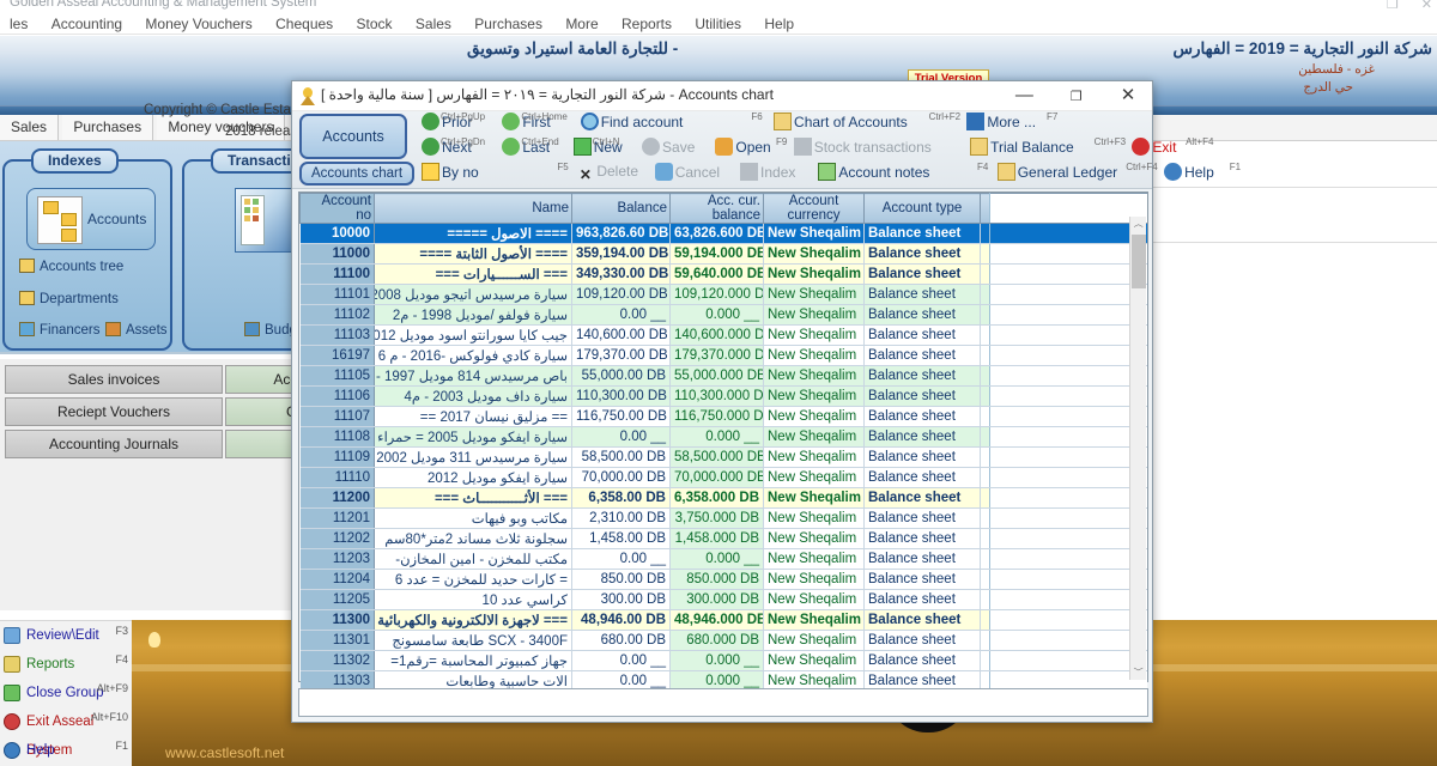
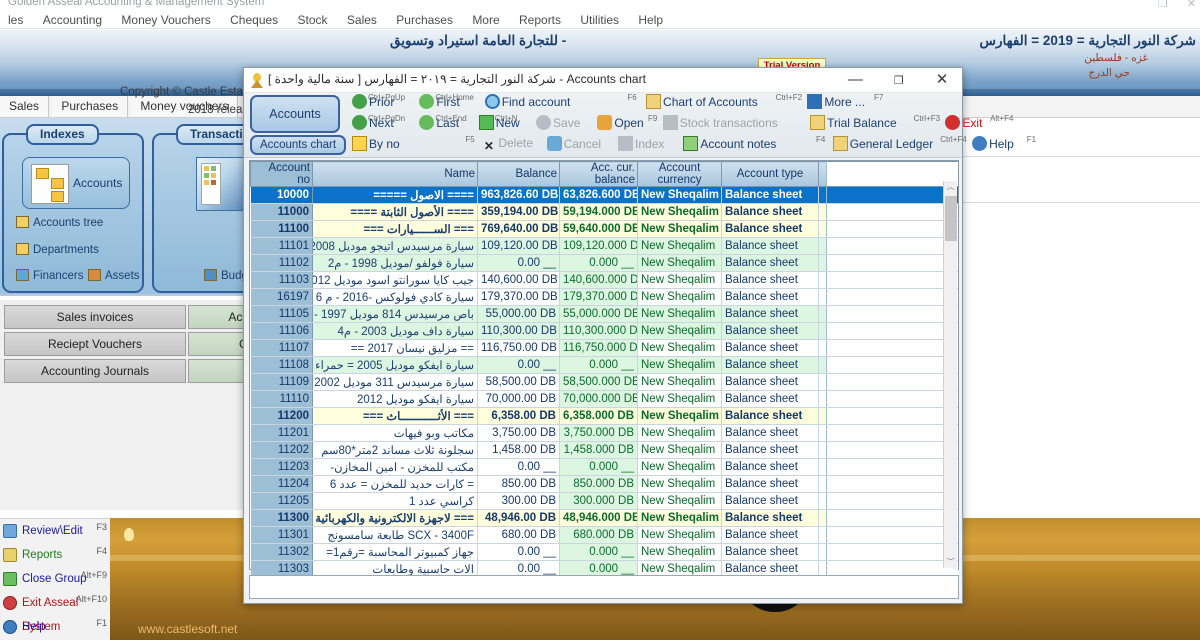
  Golden Asseal Accounting & Management System
  ❐ ✕
  les Accounting Money Vouchers Cheques Stock Sales Purchases More Reports Utilities Help
  شركة النور التجارية = 2019 = الفهارس
  غزه - فلسطين
  حي الدرج
  - للتجارة العامة استيراد وتسويق
  Trial Version
  Sales Purchases Money vouchers
  Indexes
  Accounts
  Accounts tree
  Departments
  Financers
  Assets
  Transacti
  Sales invoices
  Reciept Vouchers
  Accounting Journals
  Review\Edit
  F3
  Reports
  F4
  Close Group
  Alt+F9
  Exit Asseal System
  Alt+F10
  Help
  F1
  www.castlesoft.net
  2018 relea
  Accounts chart - شركة النور التجارية = ٢٠١٩ = الفهارس [ سنة مالية واحدة ]
  — ❐ ✕
  Accounts
  Accounts chart
  Prior
  Ctrl+PgUp
  First
  Ctrl+Home
  Find account
  F6
  Chart of Accounts
  Ctrl+F2
  More ...
  F7
  Next
  Ctrl+PgDn
  Last
  Ctrl+End
  New
  Ctrl+N
  Save Open
  F9
  Stock transactions Trial Balance
  Ctrl+F3
  Exit
  Alt+F4
  By no ✕ Delete
  F5
  Cancel Index Account notes
  F4
  General Ledger
  Ctrl+F4
  Help
  F1
  Account no	Name	Balance	Acc. cur. balance	Account currency	Account type
  10000	==== الاصول =====	963,826.60 DB	63,826.600 DB	New Sheqalim	Balance sheet
  11000	==== الأصول الثابتة ====	359,194.00 DB	59,194.000 DB	New Sheqalim	Balance sheet
- 11100	=== الســــــيارات ===	349,330.00 DB	59,640.000 DB	New Sheqalim	Balance sheet
+ 11100	=== الســــــيارات ===	769,640.00 DB	59,640.000 DB	New Sheqalim	Balance sheet
  11101	سيارة مرسيدس اتيجو موديل 2008	109,120.00 DB	109,120.000 D	New Sheqalim	Balance sheet
  11102	سيارة فولفو /موديل 1998 - م2	0.00 __	0.000 __	New Sheqalim	Balance sheet
  11103	جيب كايا سورانتو اسود موديل 012	140,600.00 DB	140,600.000 D	New Sheqalim	Balance sheet
  16197	سيارة كادي فولوكس -2016 - م 6	179,370.00 DB	179,370.000 D	New Sheqalim	Balance sheet
  11105	باص مرسيدس 814 موديل 1997 -	55,000.00 DB	55,000.000 DB	New Sheqalim	Balance sheet
  11106	سيارة داف موديل 2003 - م4	110,300.00 DB	110,300.000 D	New Sheqalim	Balance sheet
  11107	== مزليق نيسان 2017 ==	116,750.00 DB	116,750.000 D	New Sheqalim	Balance sheet
  11108	سيارة ايفكو موديل 2005 = حمراء	0.00 __	0.000 __	New Sheqalim	Balance sheet
  11109	سيارة مرسيدس 311 موديل 2002	58,500.00 DB	58,500.000 DB	New Sheqalim	Balance sheet
  11110	سيارة ايفكو موديل 2012	70,000.00 DB	70,000.000 DB	New Sheqalim	Balance sheet
  11200	=== الأثـــــــــــاث ===	6,358.00 DB	6,358.000 DB	New Sheqalim	Balance sheet
- 11201	مكاتب وبو فيهات	2,310.00 DB	3,750.000 DB	New Sheqalim	Balance sheet
+ 11201	مكاتب وبو فيهات	3,750.00 DB	3,750.000 DB	New Sheqalim	Balance sheet
  11202	سجلونة ثلاث مساند 2متر*80سم	1,458.00 DB	1,458.000 DB	New Sheqalim	Balance sheet
  11203	مكتب للمخزن - امين المخازن-	0.00 __	0.000 __	New Sheqalim	Balance sheet
  11204	= كارات حديد للمخزن = عدد 6	850.00 DB	850.000 DB	New Sheqalim	Balance sheet
- 11205	كراسي عدد 10	300.00 DB	300.000 DB	New Sheqalim	Balance sheet
+ 11205	كراسي عدد 1	300.00 DB	300.000 DB	New Sheqalim	Balance sheet
  11300	=== لاجهزة الالكترونية والكهربائية	48,946.00 DB	48,946.000 DB	New Sheqalim	Balance sheet
  11301	SCX - 3400F طابعة سامسونج	680.00 DB	680.000 DB	New Sheqalim	Balance sheet
  11302	جهاز كمبيوتر المحاسبة =رقم1=	0.00 __	0.000 __	New Sheqalim	Balance sheet
  11303	الات حاسبية وطابعات	0.00 __	0.000 __	New Sheqalim	Balance sheet
  ︿
  ﹀
